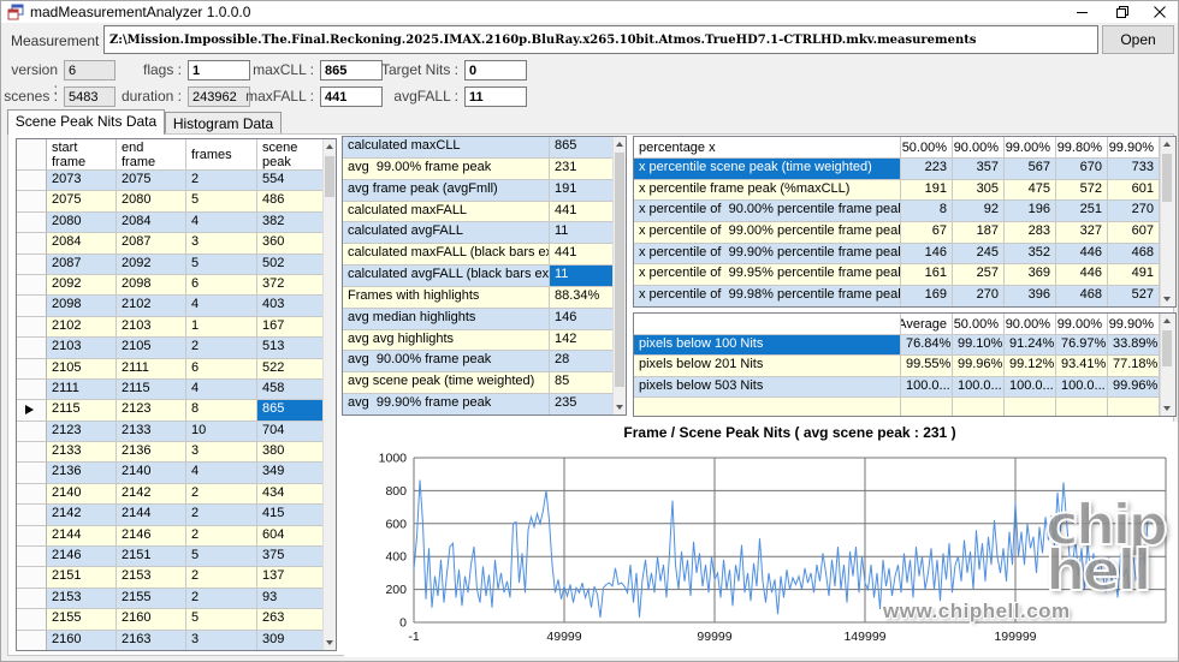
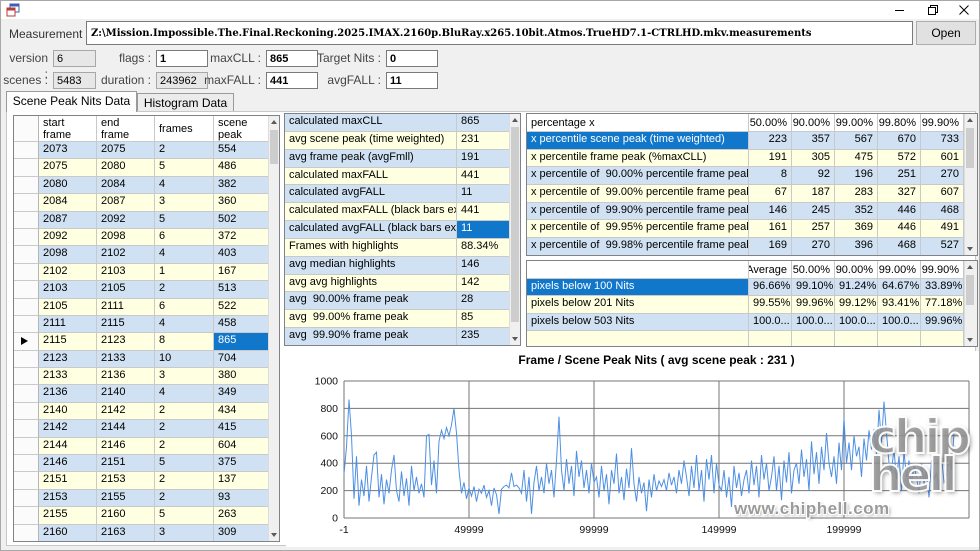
- madMeasurementAnalyzer 1.0.0.0
  Z:\Mission.Impossible.The.Final.Reckoning.2025.IMAX.2160p.BluRay.x265.10bit.Atmos.TrueHD7.1-CTRLHD.mkv.measurements
  Open
  version :
  6
  flags :
  1
  maxCLL :
  865
  Target Nits :
  0
  scenes :
  5483
  duration :
  243962
  maxFALL :
  441
  avgFALL :
  11
  Scene Peak Nits Data
  Histogram Data
  start frame
  end frame
  frames
  scene peak
  2073
  2075
  2
  554
  2075
  2080
  5
  486
  2080
  2084
  4
  382
  2084
  2087
  3
  360
  2087
  2092
  5
  502
  2092
  2098
  6
  372
  2098
  2102
  4
  403
  2102
  2103
  1
  167
  2103
  2105
  2
  513
  2105
  2111
  6
  522
  2111
  2115
  4
  458
  2115
  2123
  8
  865
  2123
  2133
  10
  704
  2133
  2136
  3
  380
  2136
  2140
  4
  349
  2140
  2142
  2
  434
  2142
  2144
  2
  415
  2144
  2146
  2
  604
  2146
  2151
  5
  375
  2151
  2153
  2
  137
  2153
  2155
  2
  93
  2155
  2160
  5
  263
  2160
  2163
  3
  309
  calculated maxCLL
  865
- avg 99.00% frame peak
+ avg scene peak (time weighted)
  231
  avg frame peak (avgFmll)
  191
  calculated maxFALL
  441
  calculated avgFALL
  11
  calculated maxFALL (black bars e
  441
  calculated avgFALL (black bars ex
  11
  Frames with highlights
  88.34%
  avg median highlights
  146
  avg avg highlights
  142
  avg 90.00% frame peak
  28
- avg scene peak (time weighted)
+ avg 99.00% frame peak
  85
  avg 99.90% frame peak
  235
  percentage x
  50.00%
  90.00%
  99.00%
  99.80%
  99.90%
  x percentile scene peak (time weighted)
  223
  357
  567
  670
  733
  x percentile frame peak (%maxCLL)
  191
  305
  475
  572
  601
  x percentile of 90.00% percentile frame pea
  8
  92
  196
  251
  270
  x percentile of 99.00% percentile frame pea
  67
  187
  283
  327
  607
  x percentile of 99.90% percentile frame pea
  146
  245
  352
  446
  468
  x percentile of 99.95% percentile frame pea
  161
  257
  369
  446
  491
  x percentile of 99.98% percentile frame pea
  169
  270
  396
  468
  527
  Average
  50.00%
  90.00%
  99.00%
  99.90%
  pixels below 100 Nits
- 76.84%
+ 96.66%
  99.10%
  91.24%
- 76.97%
+ 64.67%
  33.89%
  pixels below 201 Nits
  99.55%
  99.96%
  99.12%
  93.41%
  77.18%
  pixels below 503 Nits
  100.0...
  100.0...
  100.0...
  100.0...
  99.96%
  Frame / Scene Peak Nits ( avg scene peak : 231 )
  0
  200
  400
  600
  800
  1000
  -1
  49999
  99999
  149999
  199999
  www.chiphell.com
  chip
  hell
